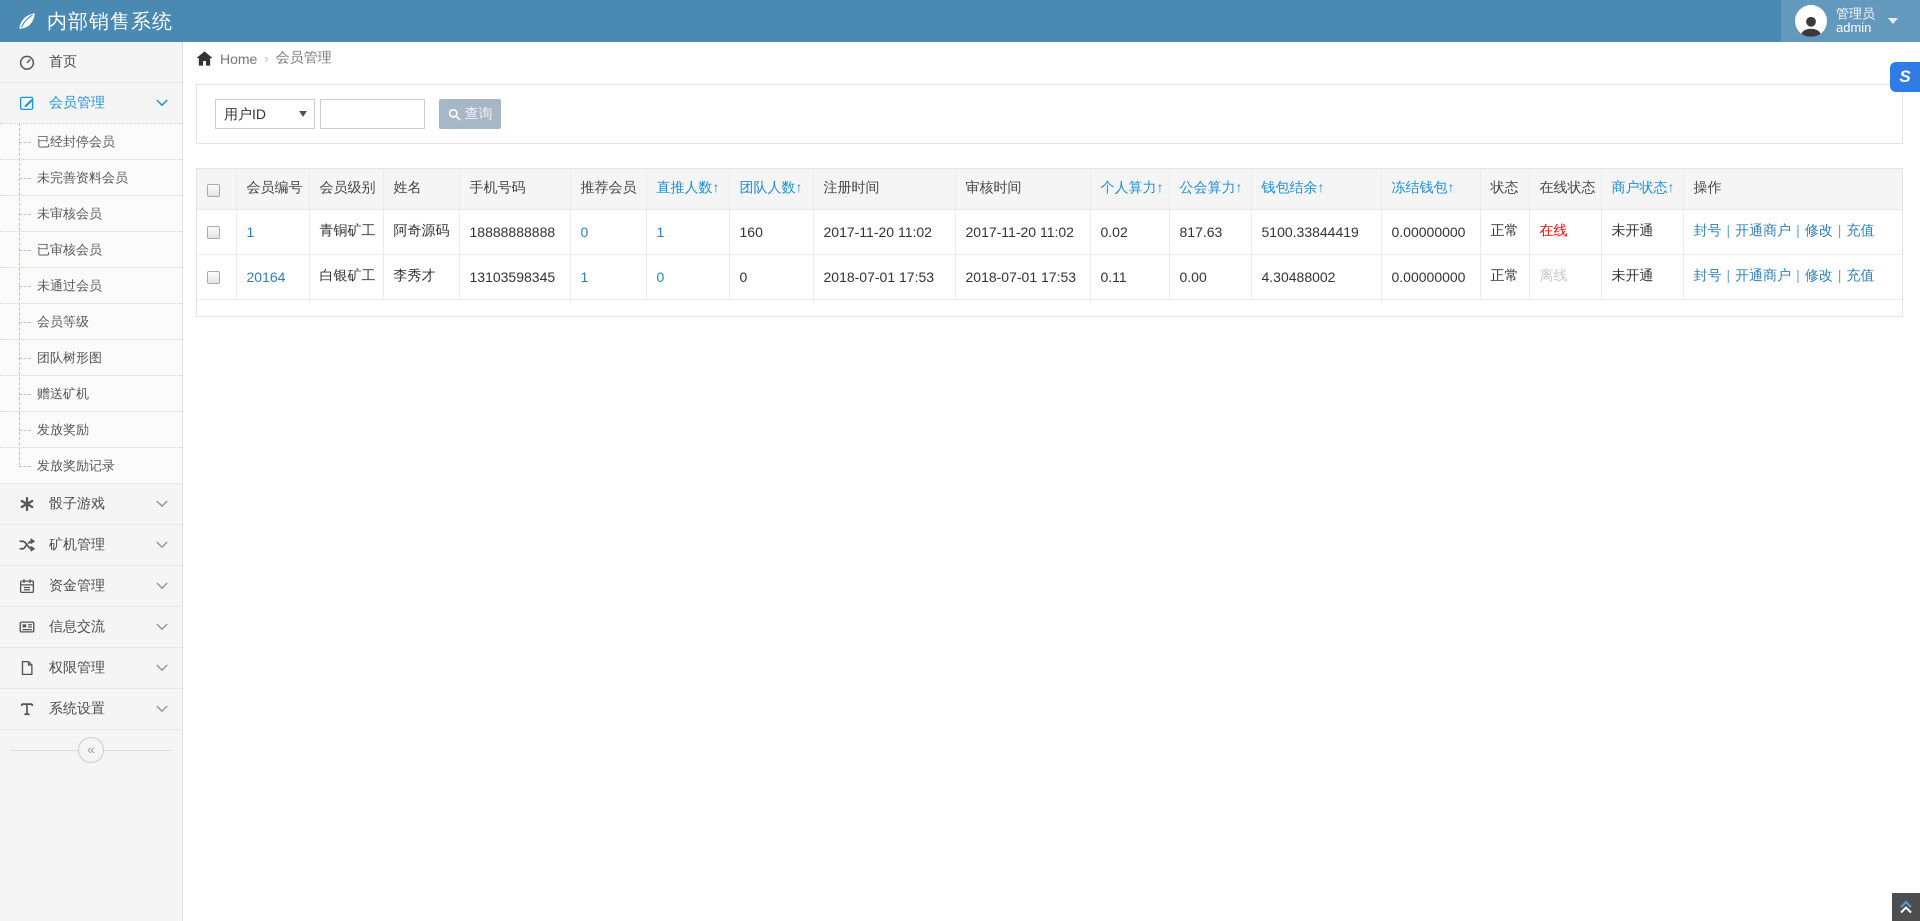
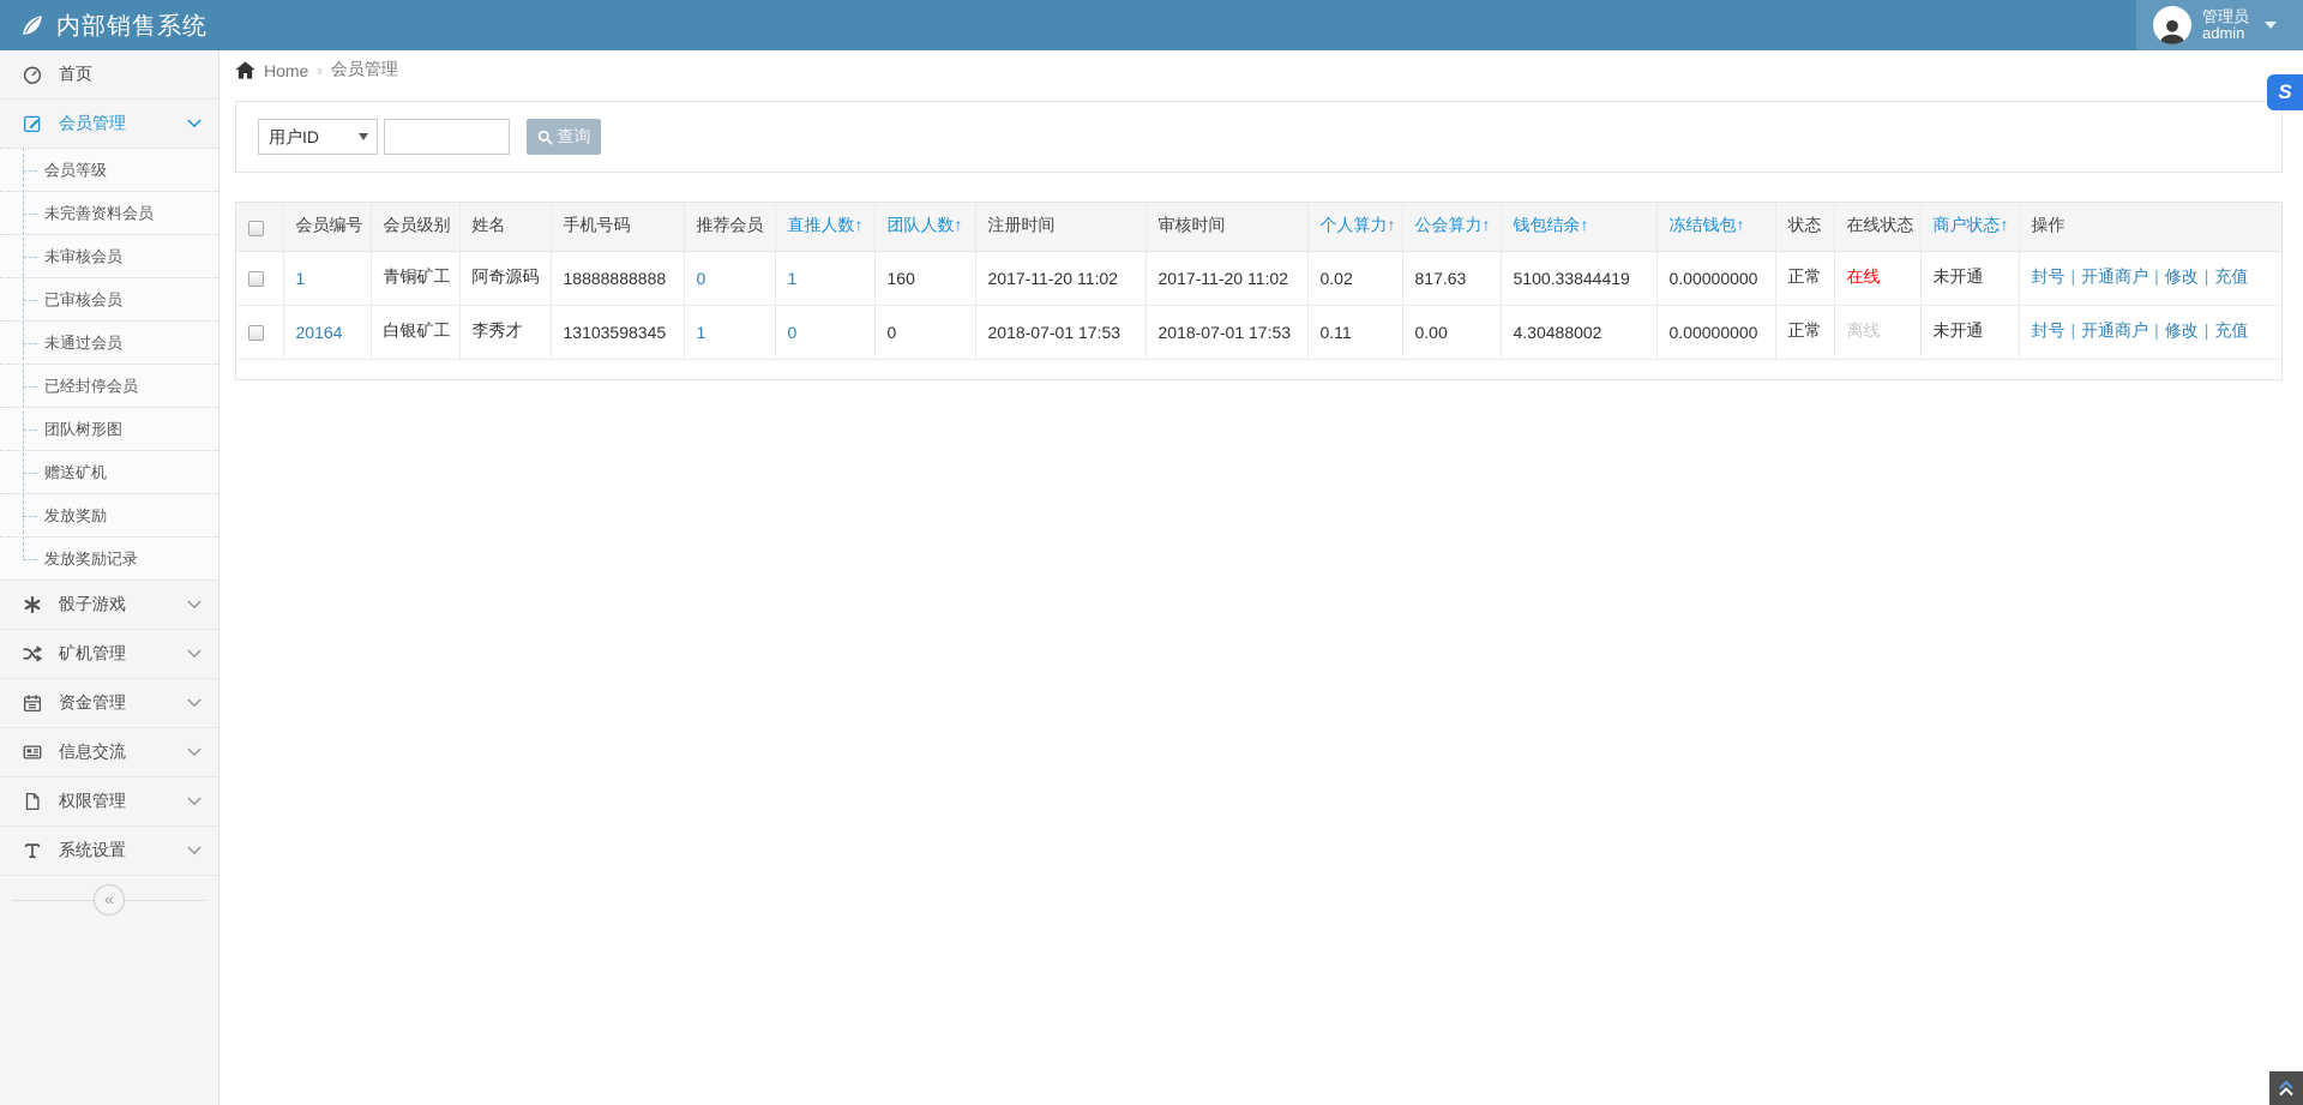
  内部销售系统
  管理员
  admin
  首页
  会员管理
- 已经封停会员
+ 会员等级
  未完善资料会员
  未审核会员
  已审核会员
  未通过会员
- 会员等级
+ 已经封停会员
  团队树形图
  赠送矿机
  发放奖励
  发放奖励记录
  骰子游戏
  矿机管理
  资金管理
  信息交流
  权限管理
  系统设置
  «
  Home
  ›
  会员管理
  用户ID
  查询
  	会员编号	会员级别	姓名	手机号码	推荐会员	直推人数↑	团队人数↑	注册时间	审核时间	个人算力↑	公会算力↑	钱包结余↑	冻结钱包↑	状态	在线状态	商户状态↑	操作
  	1	青铜矿工	阿奇源码	18888888888	0	1	160	2017-11-20 11:02	2017-11-20 11:02	0.02	817.63	5100.33844419	0.00000000	正常	在线	未开通	封号 | 开通商户 | 修改 | 充值
  	20164	白银矿工	李秀才	13103598345	1	0	0	2018-07-01 17:53	2018-07-01 17:53	0.11	0.00	4.30488002	0.00000000	正常	离线	未开通	封号 | 开通商户 | 修改 | 充值
  S
